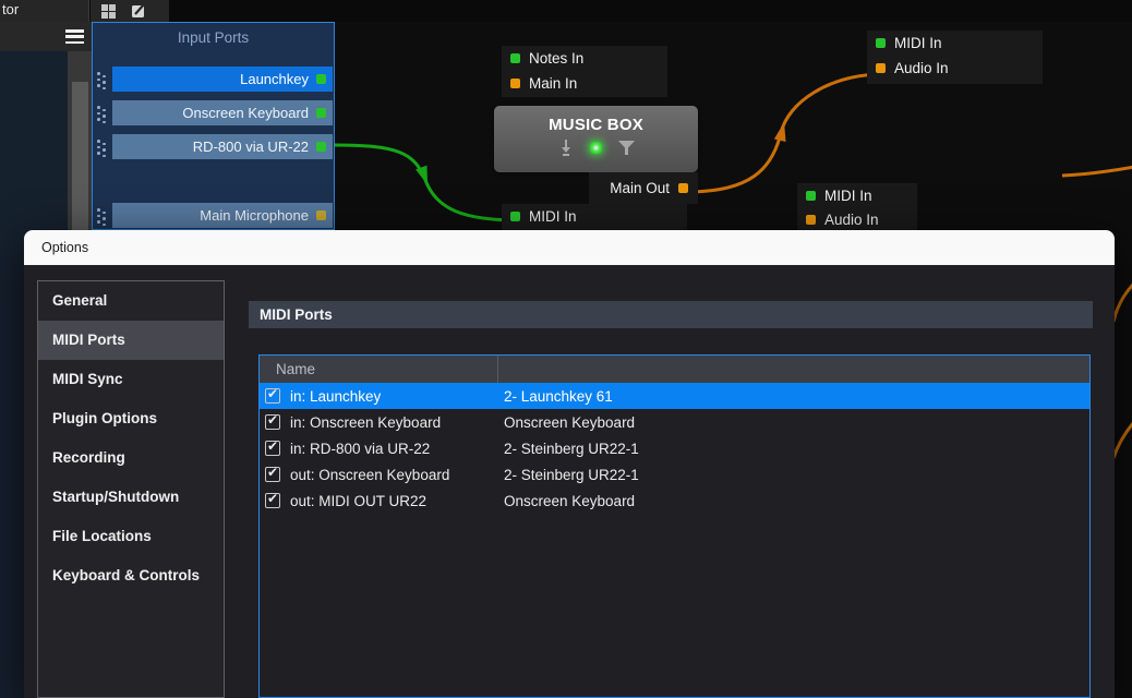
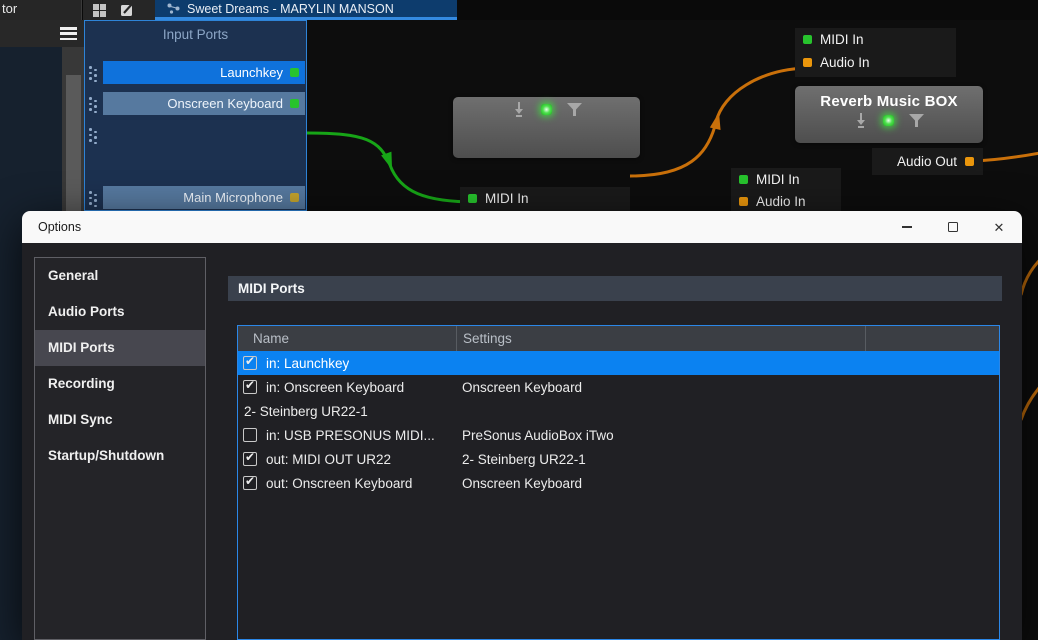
- Notes In
- Main In
- MUSIC BOX
- Main Out
  MIDI In
  MIDI In
  Audio In
+ Reverb Music BOX
+ Audio Out
  MIDI In
  Audio In
  tor
+ Sweet Dreams - MARYLIN MANSON
  Input Ports
  Launchkey
  Onscreen Keyboard
- RD-800 via UR-22
  Main Microphone
  Options
+ ✕
  General
+ Audio Ports
  MIDI Ports
- MIDI Sync
+ Recording
- Plugin Options
- Recording
+ MIDI Sync
  Startup/Shutdown
- File Locations
- Keyboard & Controls
  MIDI Ports
  Name
+ Settings
  in: Launchkey
- 2- Launchkey 61
  in: Onscreen Keyboard
  Onscreen Keyboard
- in: RD-800 via UR-22
  2- Steinberg UR22-1
+ in: USB PRESONUS MIDI...
+ PreSonus AudioBox iTwo
- out: Onscreen Keyboard
+ out: MIDI OUT UR22
  2- Steinberg UR22-1
- out: MIDI OUT UR22
+ out: Onscreen Keyboard
  Onscreen Keyboard
